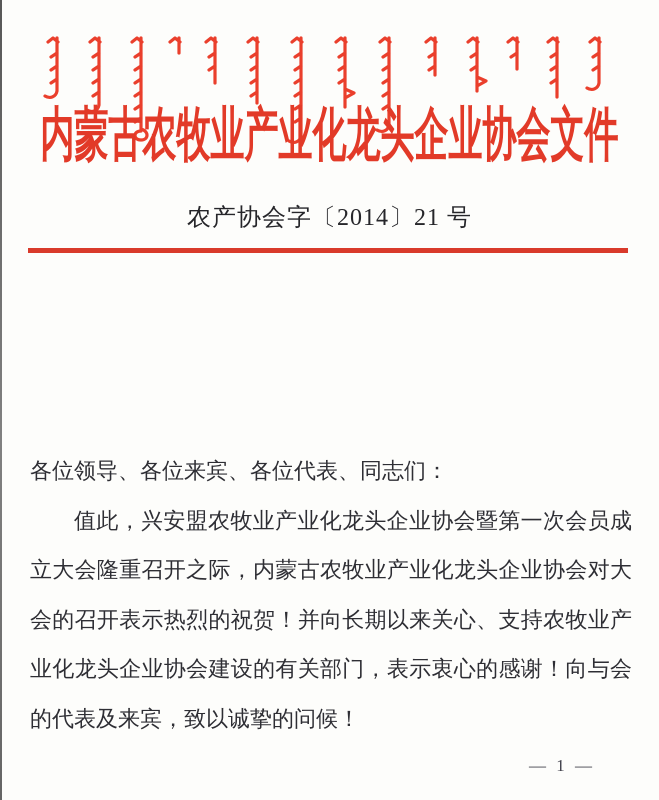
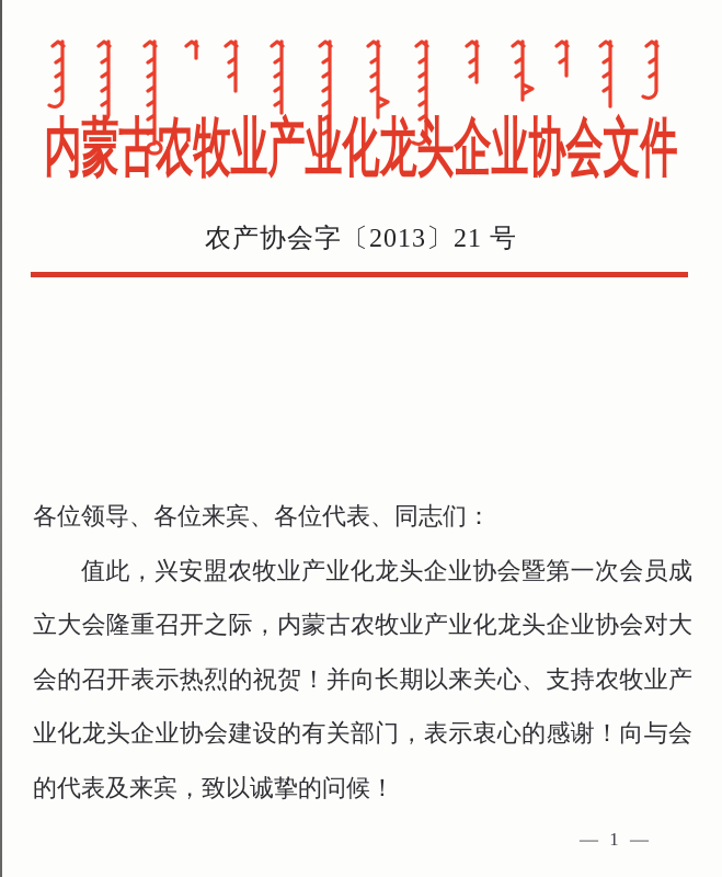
  内蒙古农牧业产业化龙头企业协会文件
- 农产协会字〔2014〕21 号
+ 农产协会字〔2013〕21 号
  各位领导、各位来宾、各位代表、同志们：
  值此，兴安盟农牧业产业化龙头企业协会暨第一次会员成立大会隆重召开之际，内蒙古农牧业产业化龙头企业协会对大会的召开表示热烈的祝贺！并向长期以来关心、支持农牧业产业化龙头企业协会建设的有关部门，表示衷心的感谢！向与会的代表及来宾，致以诚挚的问候！
  — 1 —
